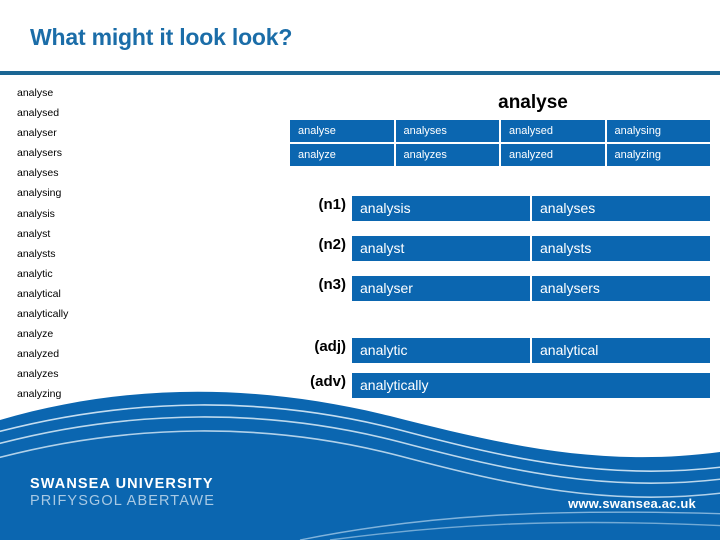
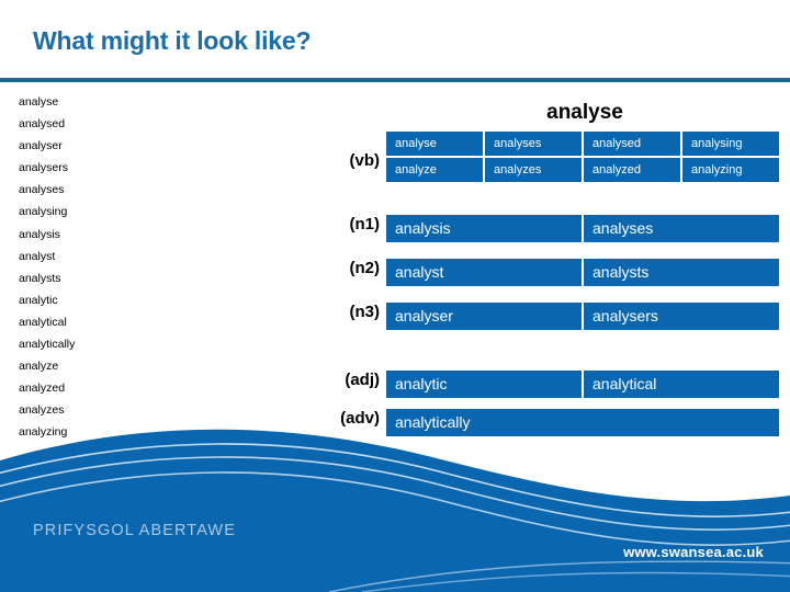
- What might it look look?
+ What might it look like?
  analyse
  analysed
  analyser
  analysers
  analyses
  analysing
  analysis
  analyst
  analysts
  analytic
  analytical
  analytically
  analyze
  analyzed
  analyzes
  analyzing
  analyse
+ (vb)
  analyse
  analyses
  analysed
  analysing
  analyze
  analyzes
  analyzed
  analyzing
  (n1)
  analysis
  analyses
  (n2)
  analyst
  analysts
  (n3)
  analyser
  analysers
  (adj)
  analytic
  analytical
  (adv)
  analytically
- SWANSEA UNIVERSITY
  PRIFYSGOL ABERTAWE
  www.swansea.ac.uk
